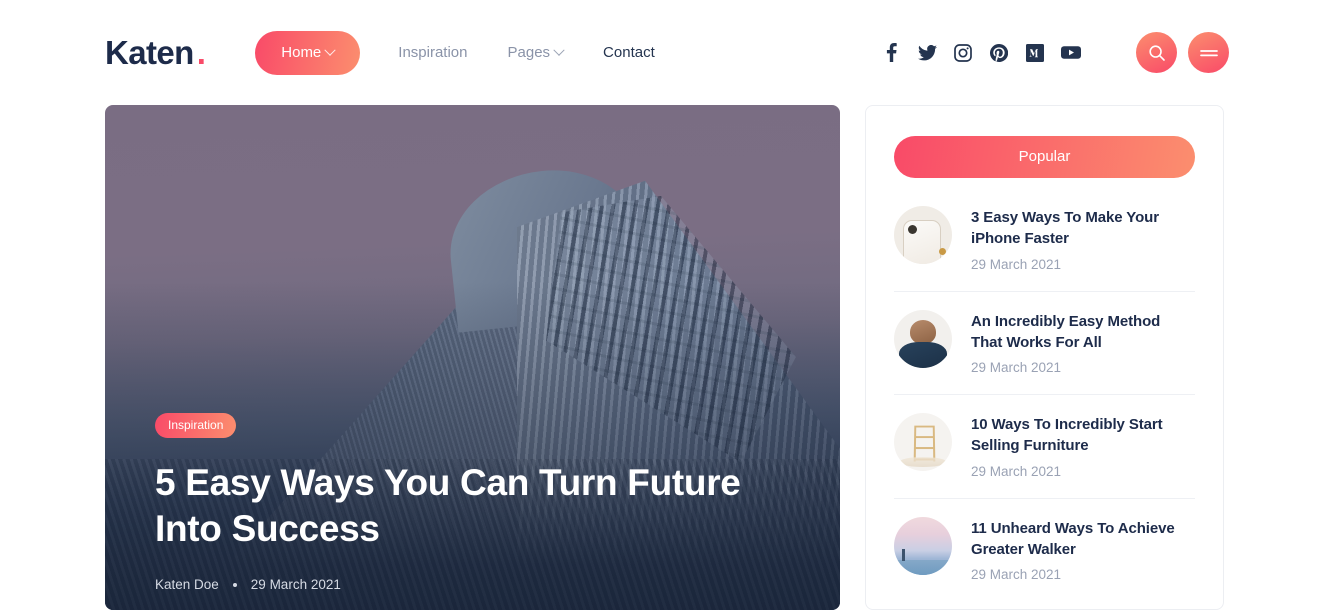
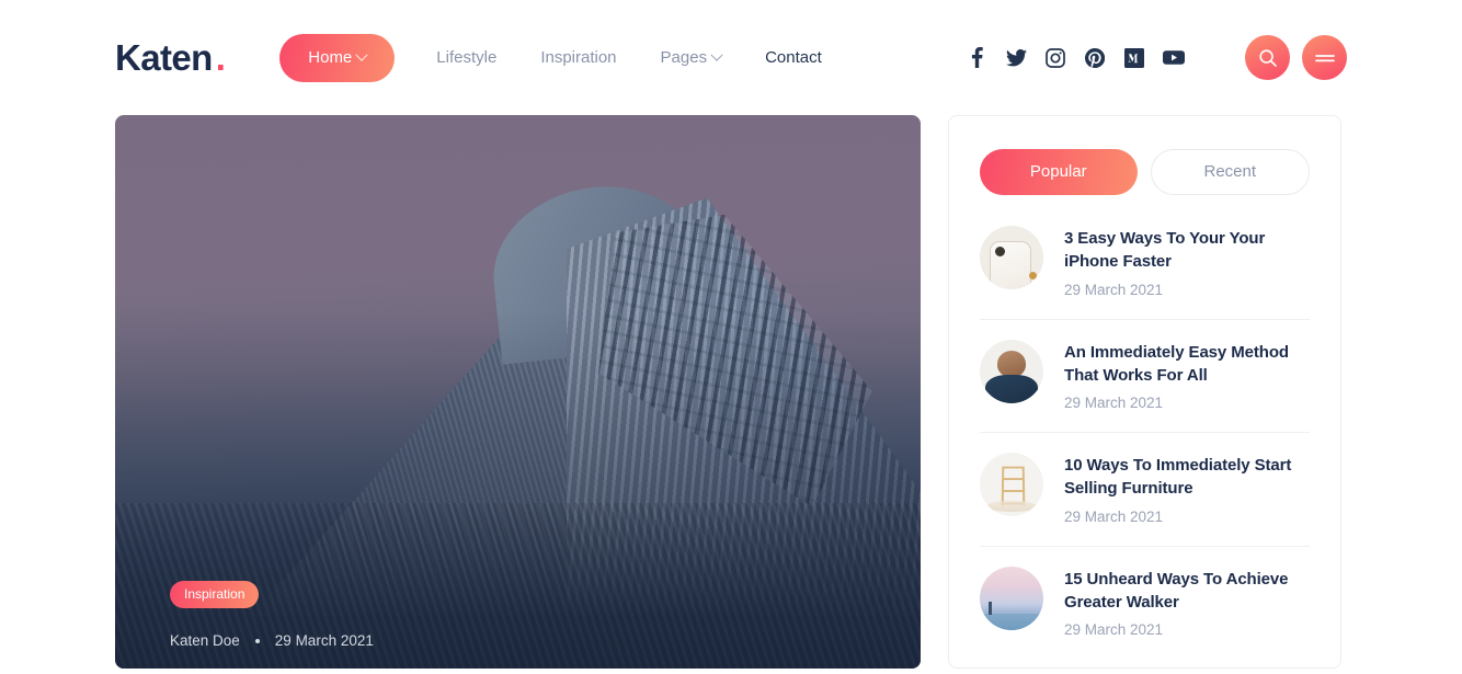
  Katen
  .
  Home
+ Lifestyle
  Inspiration
  Pages
  Contact
  Inspiration
- 5 Easy Ways You Can Turn Future Into Success
  Katen Doe
  29 March 2021
  Popular
+ Recent
- 3 Easy Ways To Make Your iPhone Faster
+ 3 Easy Ways To Your Your iPhone Faster
  29 March 2021
- An Incredibly Easy Method That Works For All
+ An Immediately Easy Method That Works For All
  29 March 2021
- 10 Ways To Incredibly Start Selling Furniture
+ 10 Ways To Immediately Start Selling Furniture
  29 March 2021
- 11 Unheard Ways To Achieve Greater Walker
+ 15 Unheard Ways To Achieve Greater Walker
  29 March 2021
